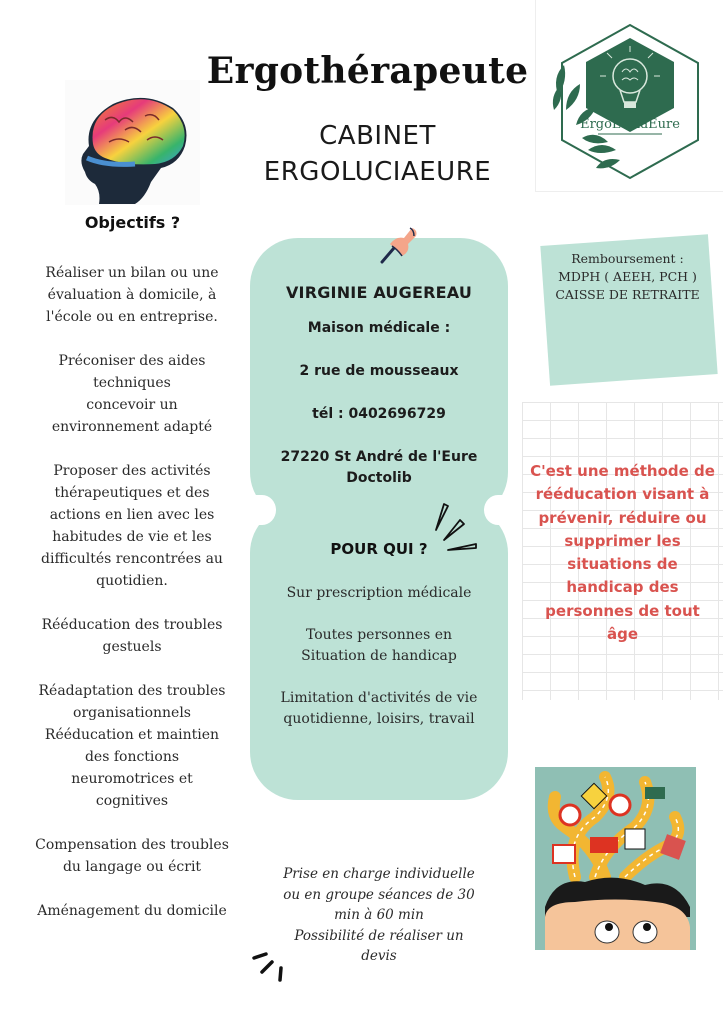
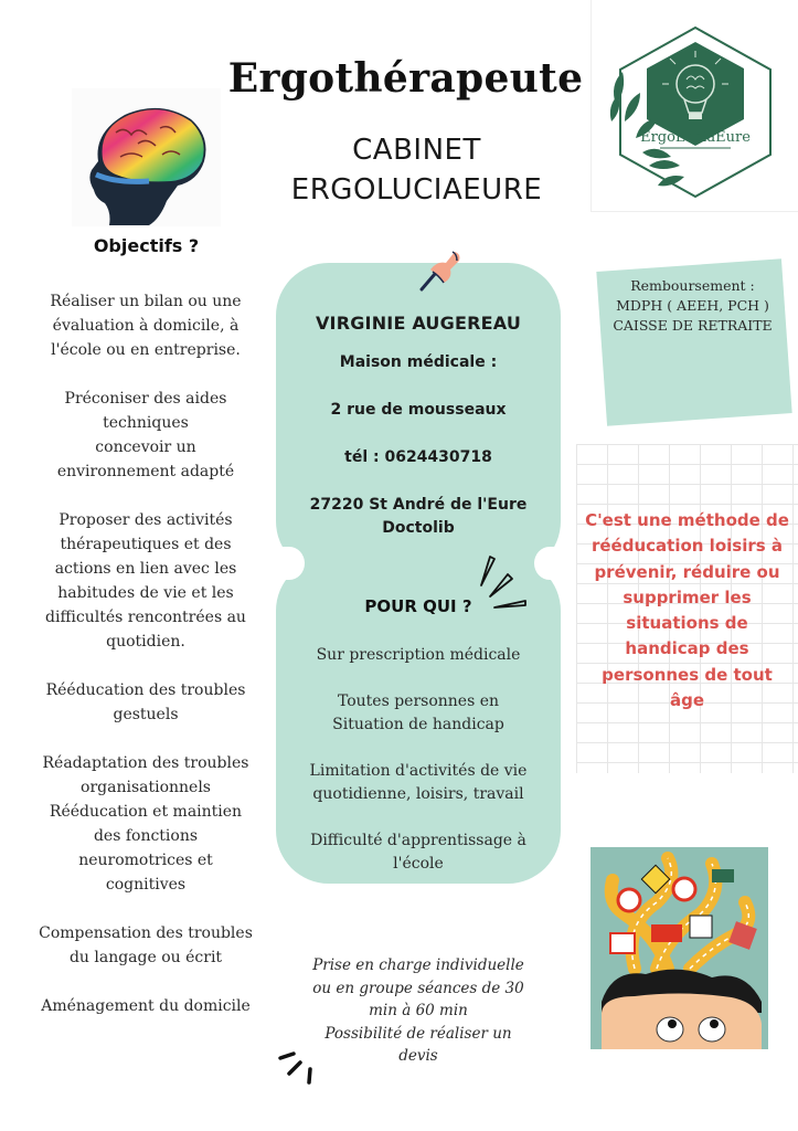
  Ergothérapeute
  CABINET
  ERGOLUCIAEURE
  ErgoLuciaEure
  Objectifs ?
  Réaliser un bilan ou une
  évaluation à domicile, à
  l'école ou en entreprise.
  Préconiser des aides
  techniques
  concevoir un
  environnement adapté
  Proposer des activités
  thérapeutiques et des
  actions en lien avec les
  habitudes de vie et les
  difficultés rencontrées au
  quotidien.
  Rééducation des troubles
  gestuels
  Réadaptation des troubles
  organisationnels
  Rééducation et maintien
  des fonctions
  neuromotrices et
  cognitives
  Compensation des troubles
  du langage ou écrit
  Aménagement du domicile
  VIRGINIE AUGEREAU
  Maison médicale :
  2 rue de mousseaux
- tél : 0402696729
+ tél : 0624430718
  27220 St André de l'Eure
  Doctolib
  POUR QUI ?
  Sur prescription médicale
  Toutes personnes en
  Situation de handicap
  Limitation d'activités de vie
  quotidienne, loisirs, travail
+ Difficulté d'apprentissage à
+ l'école
  Prise en charge individuelle
  ou en groupe séances de 30
  min à 60 min
  Possibilité de réaliser un
  devis
  Remboursement :
  MDPH ( AEEH, PCH )
  CAISSE DE RETRAITE
- C'est une méthode de rééducation visant à prévenir, réduire ou supprimer les situations de handicap des personnes de tout âge
+ C'est une méthode de rééducation loisirs à prévenir, réduire ou supprimer les situations de handicap des personnes de tout âge
